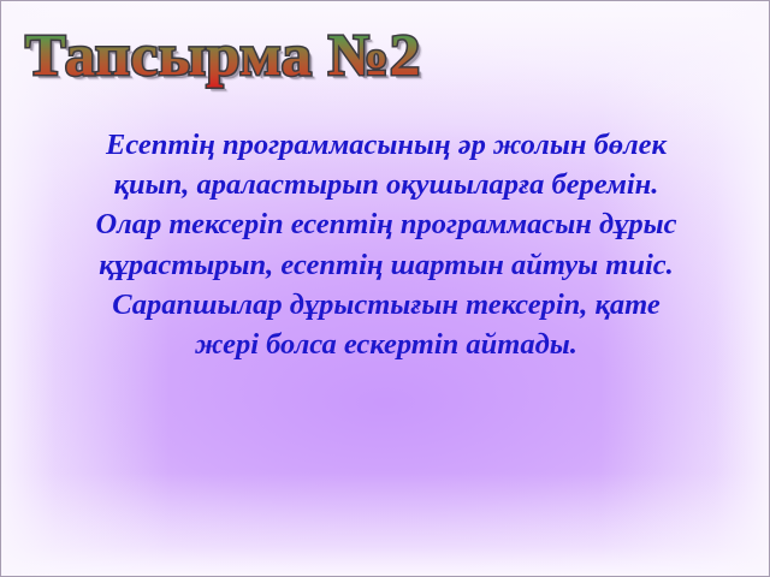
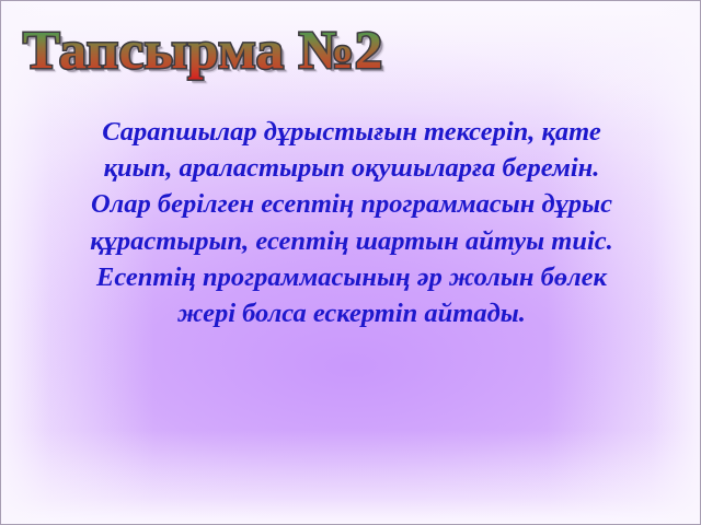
  Тапсырма №2
- Есептің программасының әр жолын бөлек
+ Сарапшылар дұрыстығын тексеріп, қате
  қиып, араластырып оқушыларға беремін.
- Олар тексеріп есептің программасын дұрыс
+ Олар берілген есептің программасын дұрыс
  құрастырып, есептің шартын айтуы тиіс.
- Сарапшылар дұрыстығын тексеріп, қате
+ Есептің программасының әр жолын бөлек
  жері болса ескертіп айтады.
